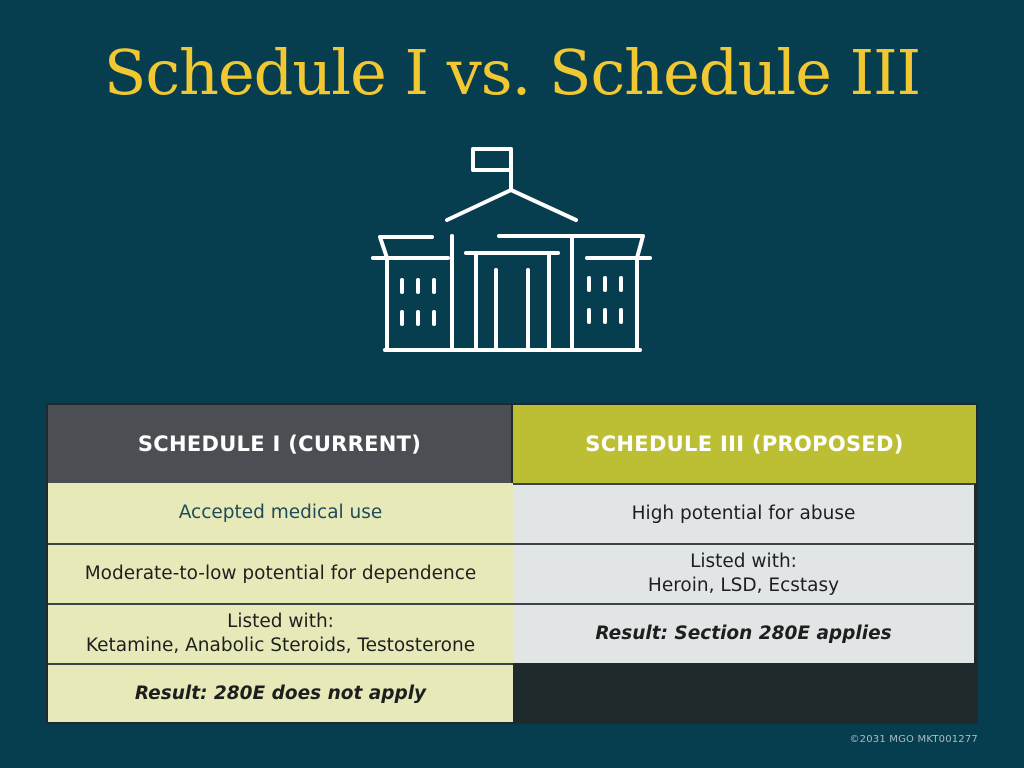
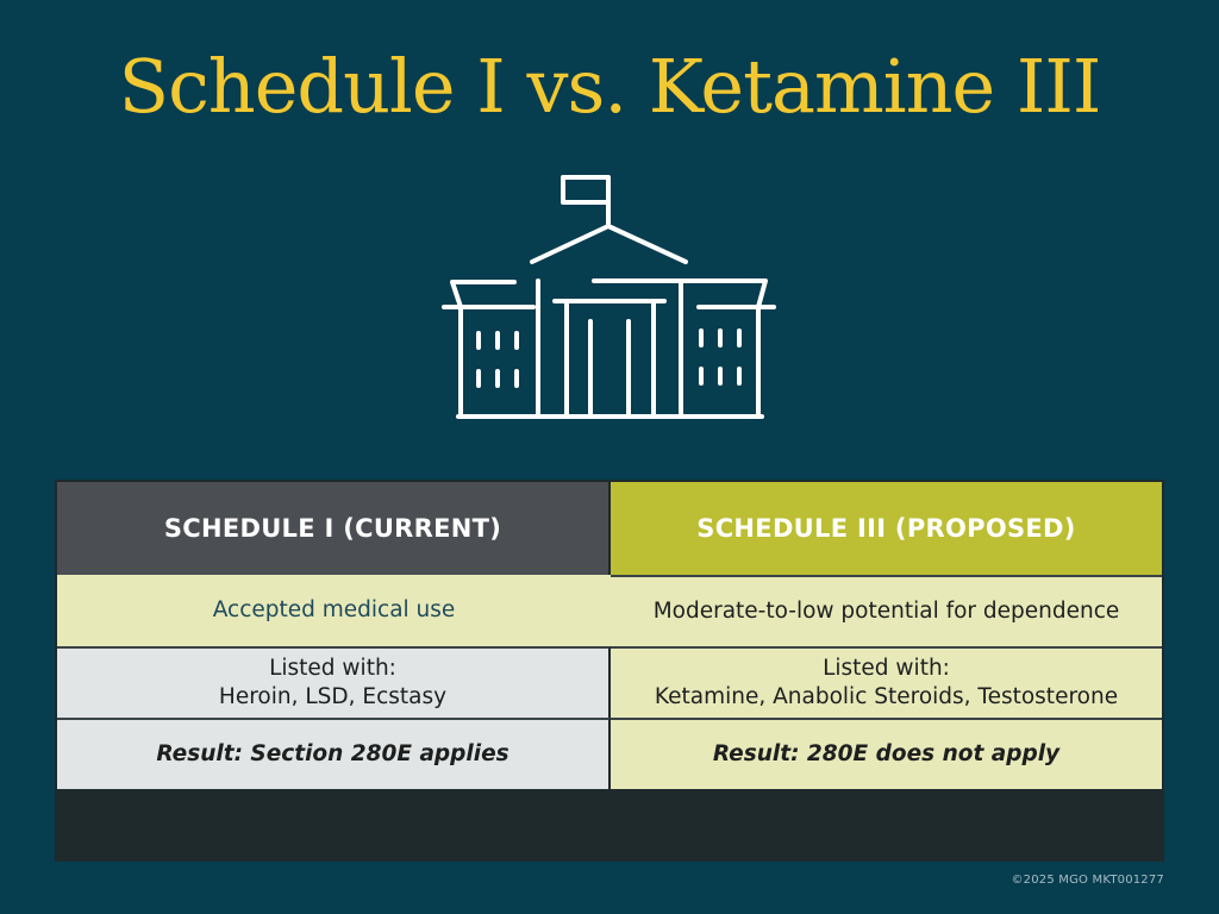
- Schedule I vs. Schedule III
+ Schedule I vs. Ketamine III
  SCHEDULE I (CURRENT)
  SCHEDULE III (PROPOSED)
  Accepted medical use
- High potential for abuse
  Moderate-to-low potential for dependence
  Listed with:
  Heroin, LSD, Ecstasy
  Listed with:
  Ketamine, Anabolic Steroids, Testosterone
  Result: Section 280E applies
  Result: 280E does not apply
- ©2031 MGO MKT001277
+ ©2025 MGO MKT001277
